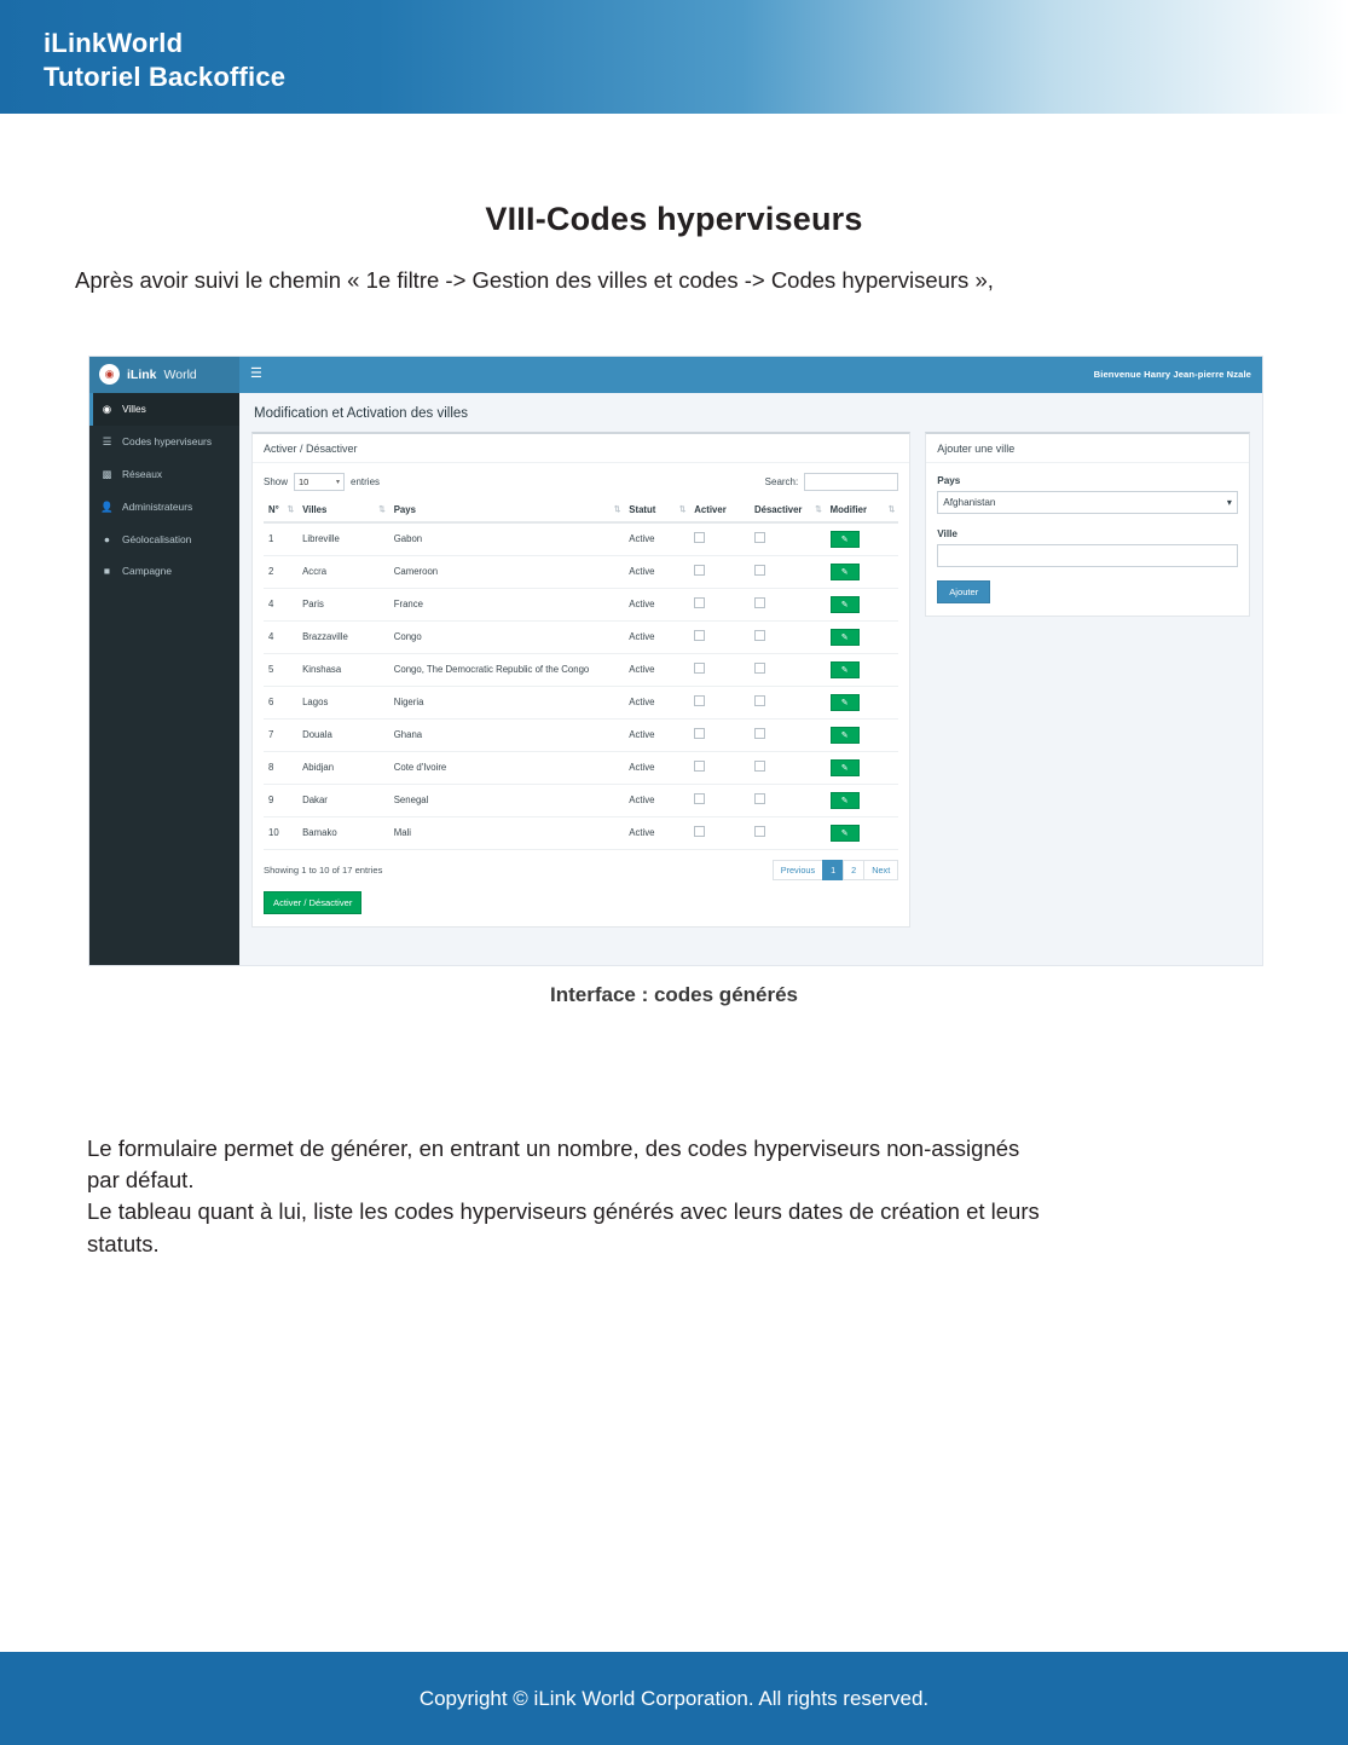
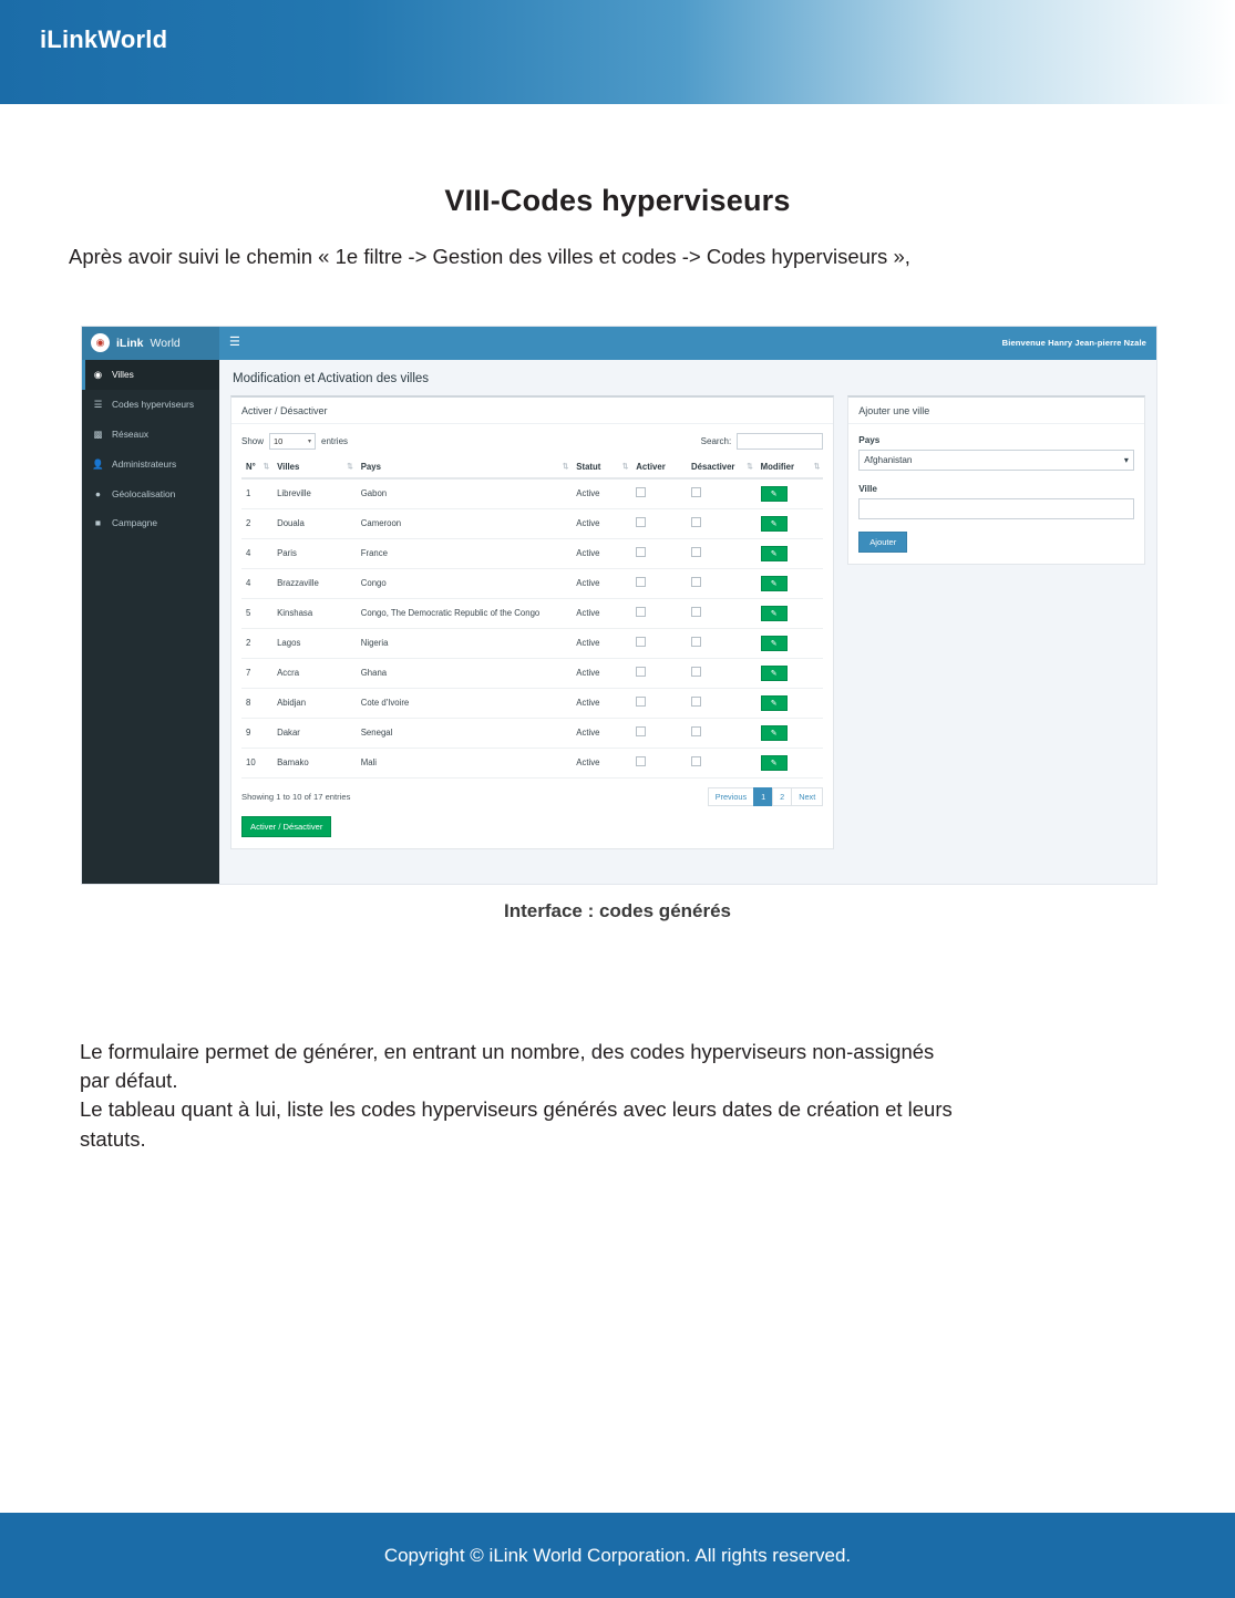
  iLinkWorld
- Tutoriel Backoffice
  VIII-Codes hyperviseurs
  Après avoir suivi le chemin « 1e filtre -> Gestion des villes et codes -> Codes hyperviseurs »,
  ◉
  iLink
  World
  ◉
  Villes
  ☰
  Codes hyperviseurs
  ▩
  Réseaux
  👤
  Administrateurs
  ●
  Géolocalisation
  ■
  Campagne
  ☰
  Bienvenue Hanry Jean-pierre Nzale
  Modification et Activation des villes
  Activer / Désactiver
  Show
  10
  entries
  Search:
  N°	Villes	Pays	Statut	Activer	Désactiver	Modifier
  1	Libreville	Gabon	Active
- 2	Accra	Cameroon	Active
+ 2	Douala	Cameroon	Active
  4	Paris	France	Active
  4	Brazzaville	Congo	Active
  5	Kinshasa	Congo, The Democratic Republic of the Congo	Active
- 6	Lagos	Nigeria	Active
+ 2	Lagos	Nigeria	Active
- 7	Douala	Ghana	Active
+ 7	Accra	Ghana	Active
  8	Abidjan	Cote d'Ivoire	Active
  9	Dakar	Senegal	Active
  10	Bamako	Mali	Active
  Showing 1 to 10 of 17 entries
  Previous
  1
  2
  Next
  Activer / Désactiver
  Ajouter une ville
  Pays
  Afghanistan
  ▾
  Ville
  Ajouter
  Interface : codes générés
  Le formulaire permet de générer, en entrant un nombre, des codes hyperviseurs non-assignés
  par défaut.
  Le tableau quant à lui, liste les codes hyperviseurs générés avec leurs dates de création et leurs
  statuts.
  Copyright © iLink World Corporation. All rights reserved.
